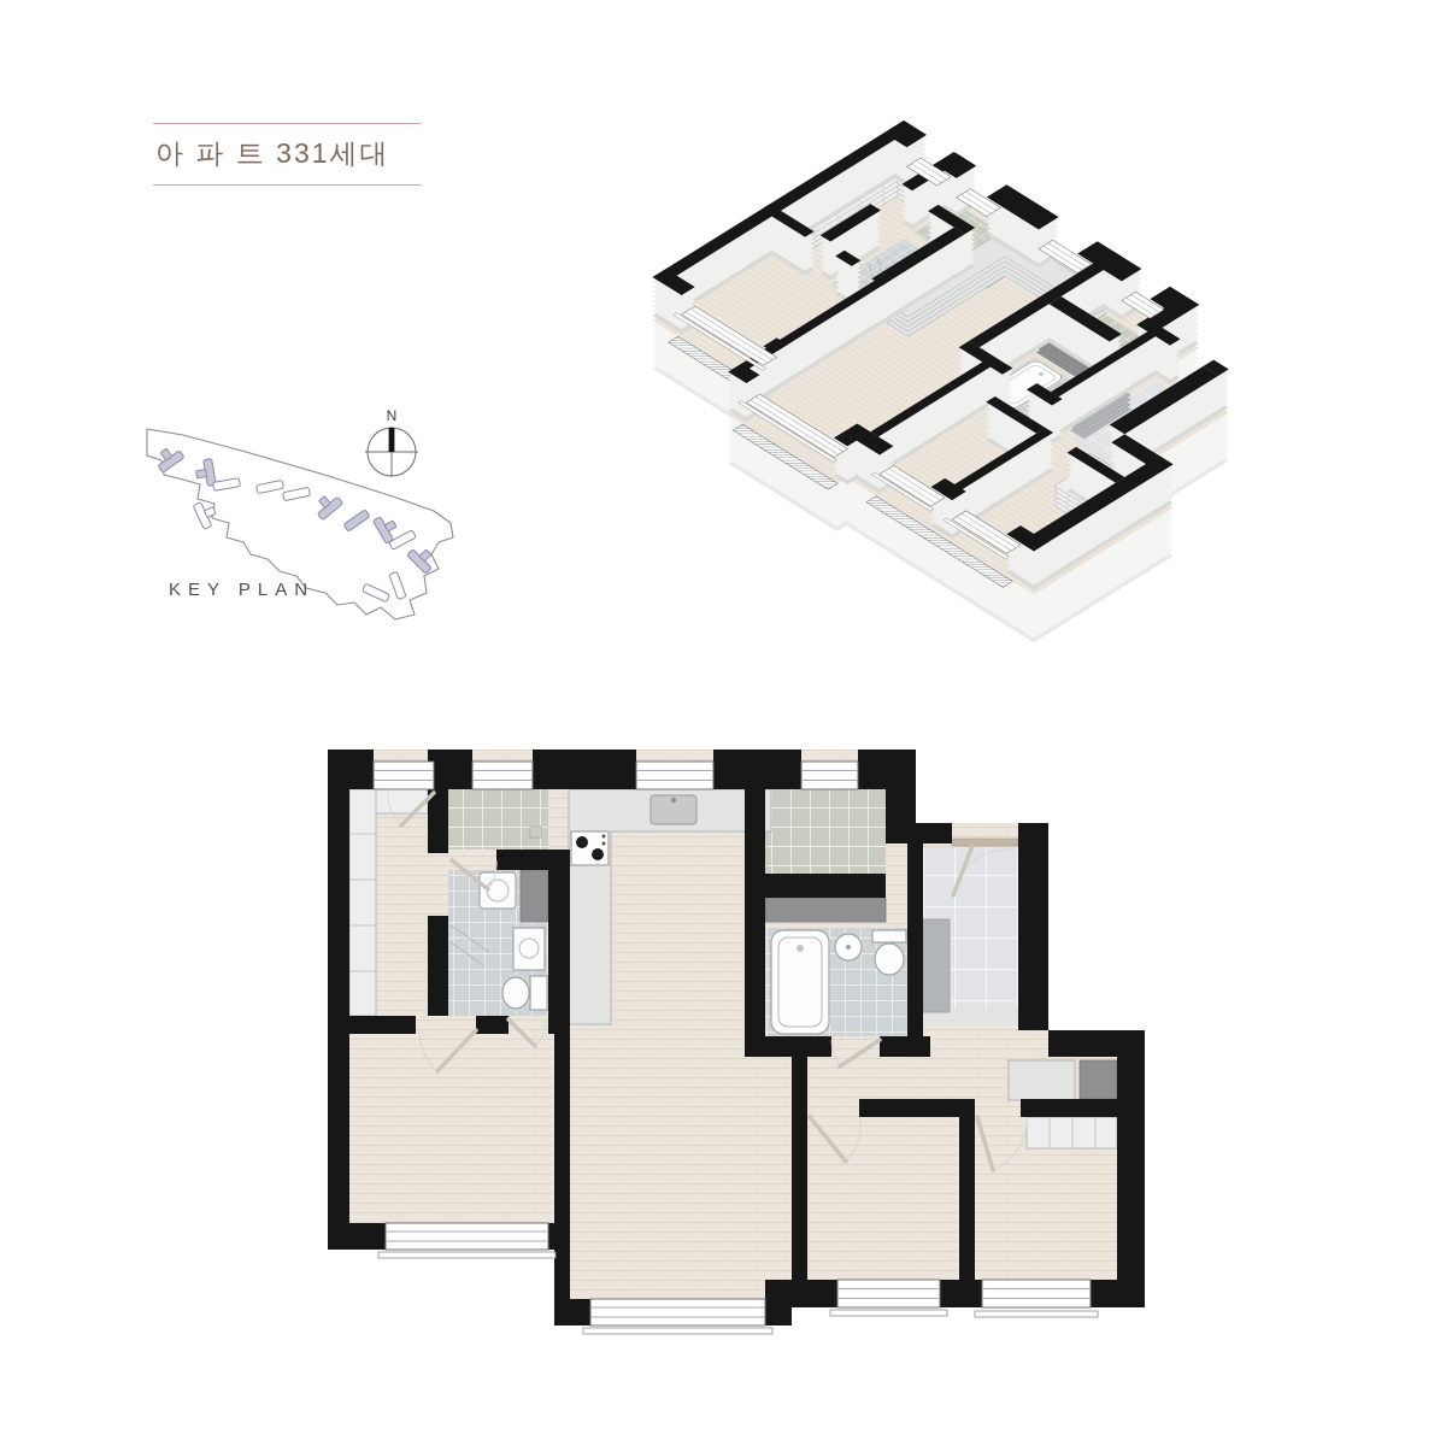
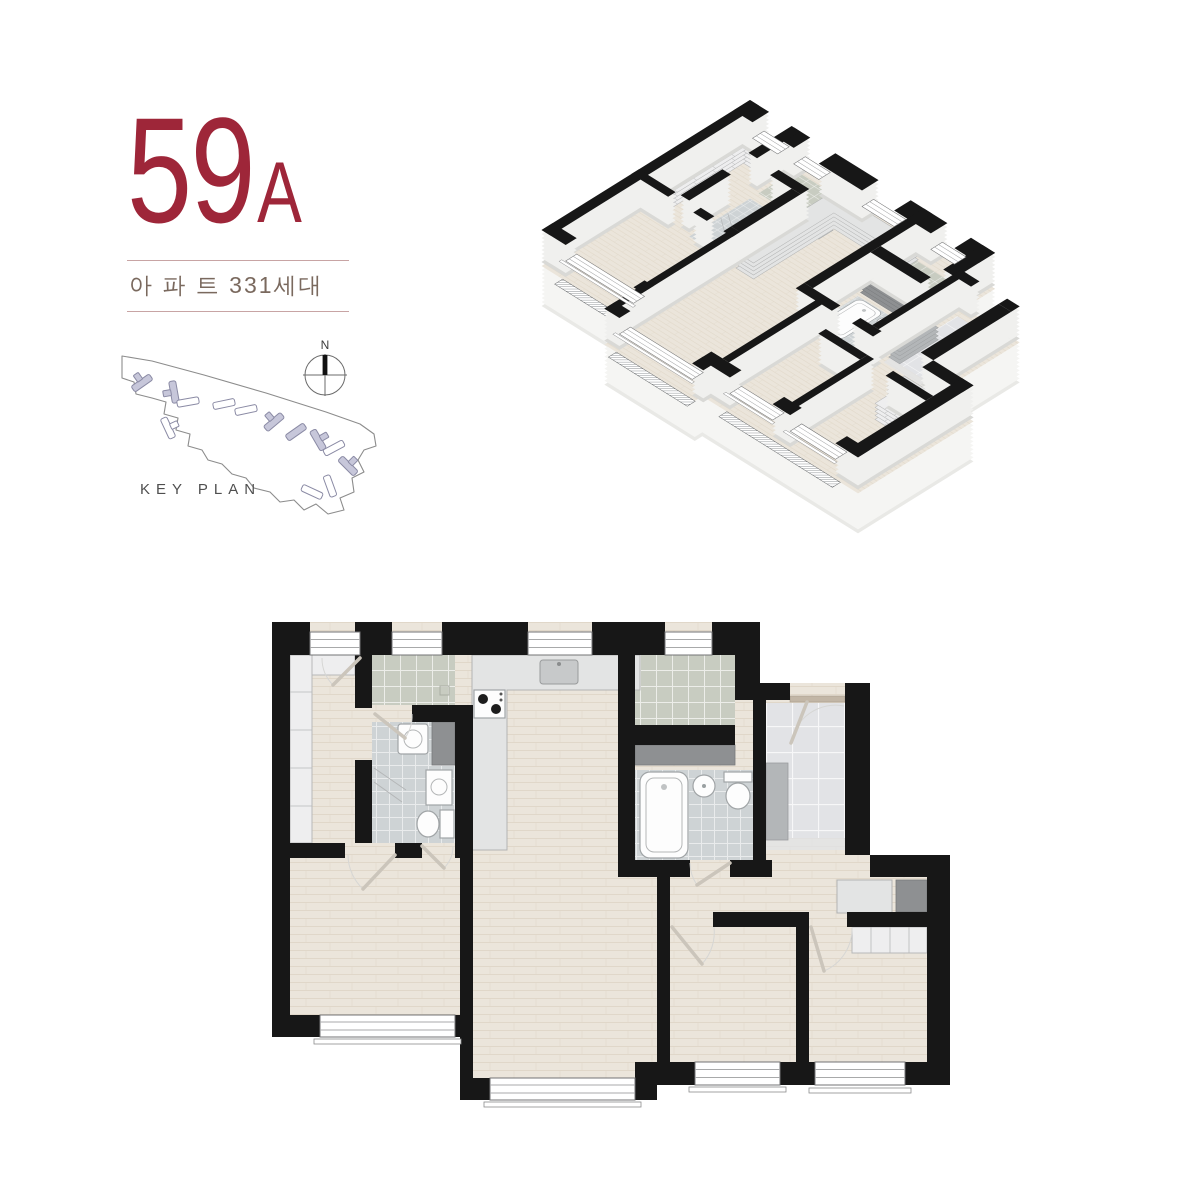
+ 59
+ A
  아 파 트 331세대
  N
  KEY PLAN
